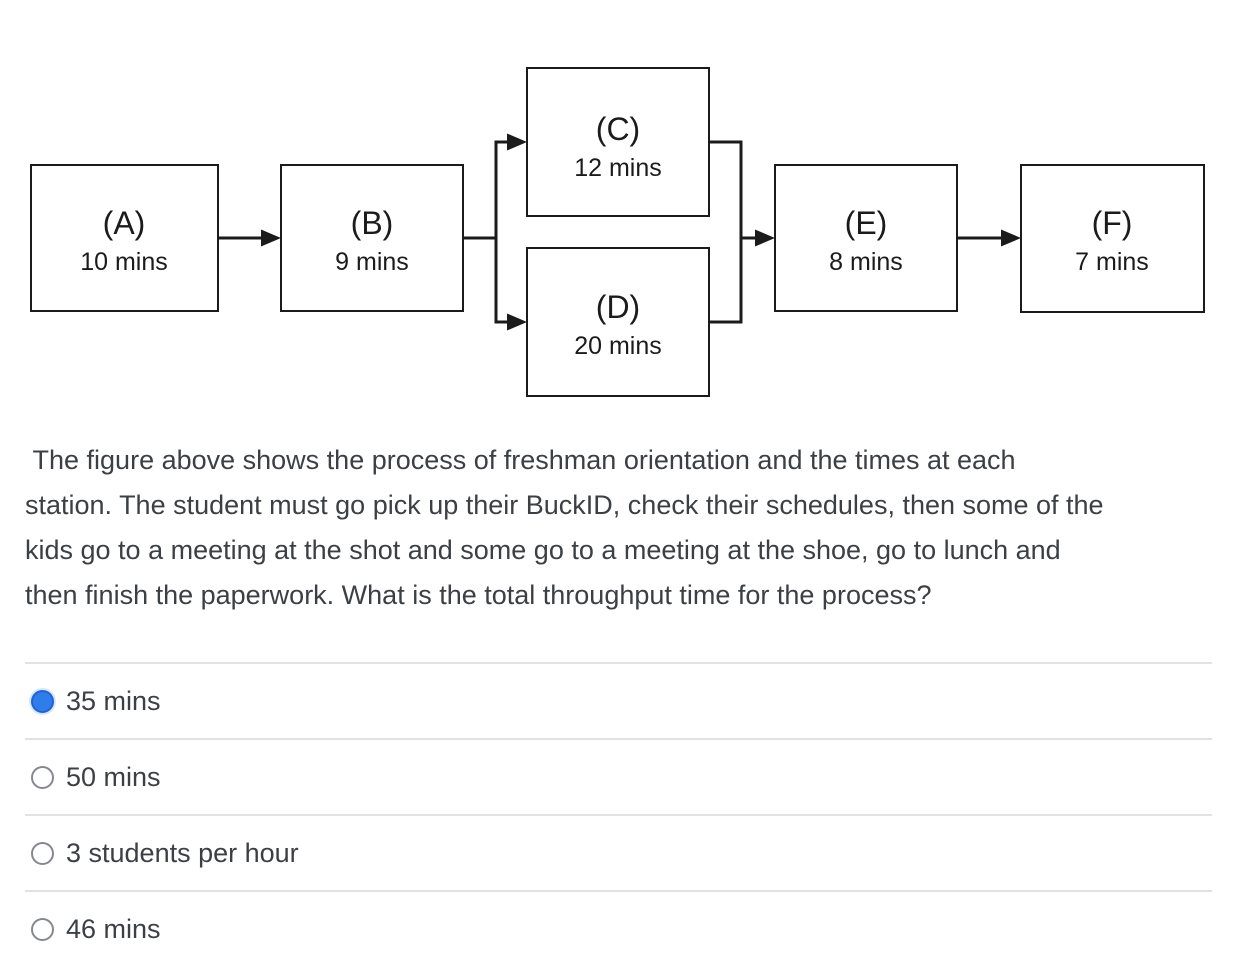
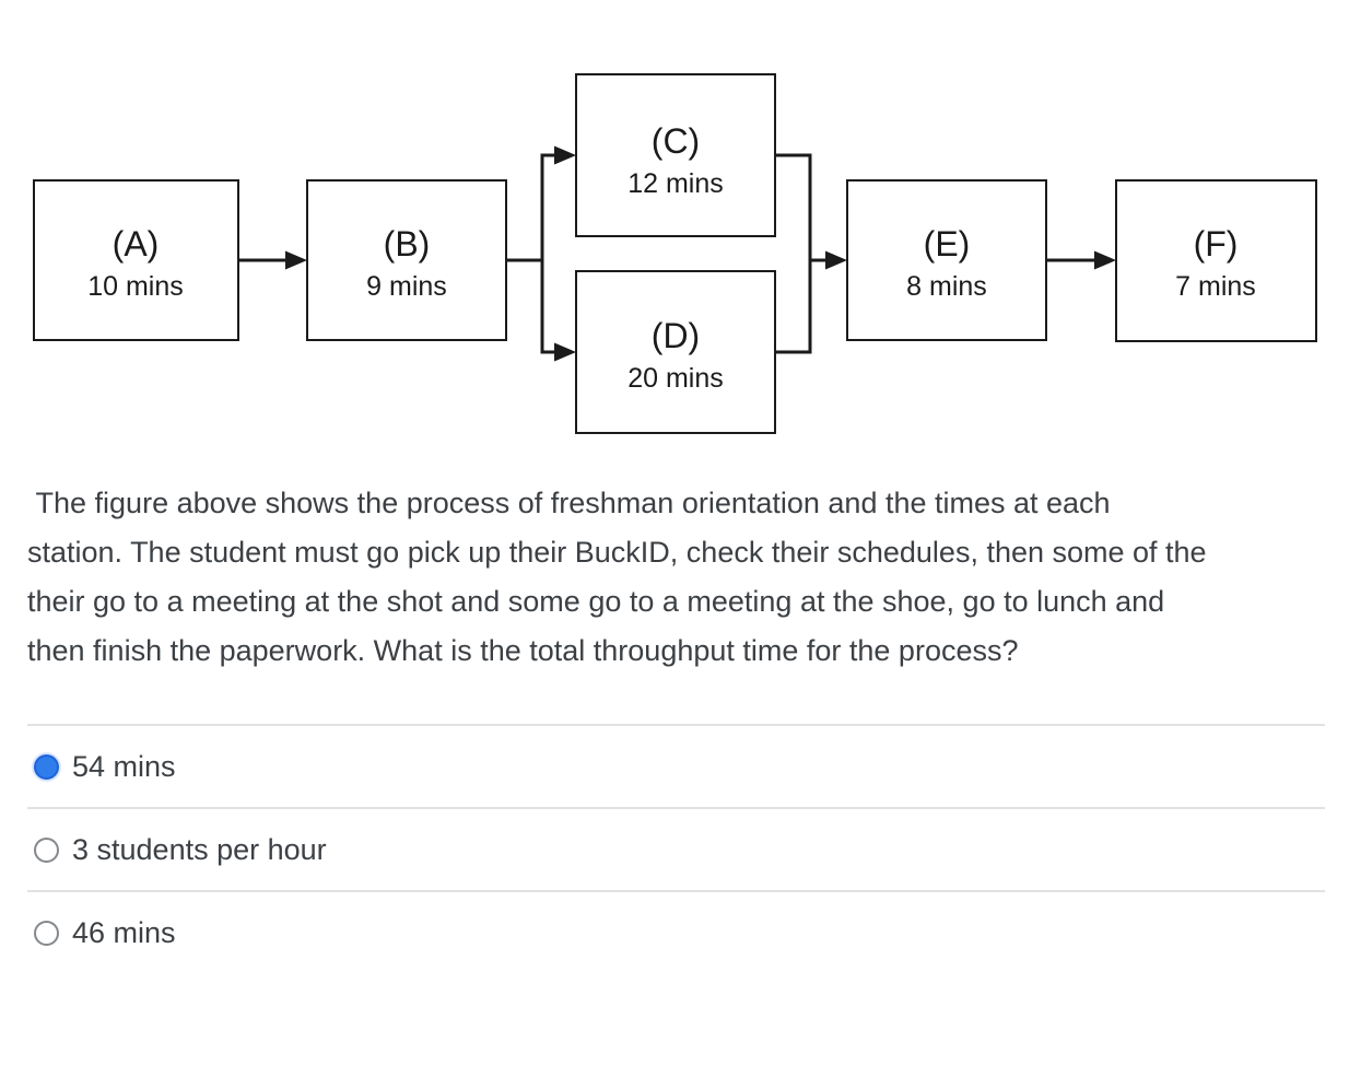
  (A)
  10 mins
  (B)
  9 mins
  (C)
  12 mins
  (D)
  20 mins
  (E)
  8 mins
  (F)
  7 mins
  The figure above shows the process of freshman orientation and the times at each
  station. The student must go pick up their BuckID, check their schedules, then some of the
- kids go to a meeting at the shot and some go to a meeting at the shoe, go to lunch and
+ their go to a meeting at the shot and some go to a meeting at the shoe, go to lunch and
  then finish the paperwork. What is the total throughput time for the process?
- 35 mins
+ 54 mins
- 50 mins
  3 students per hour
  46 mins
